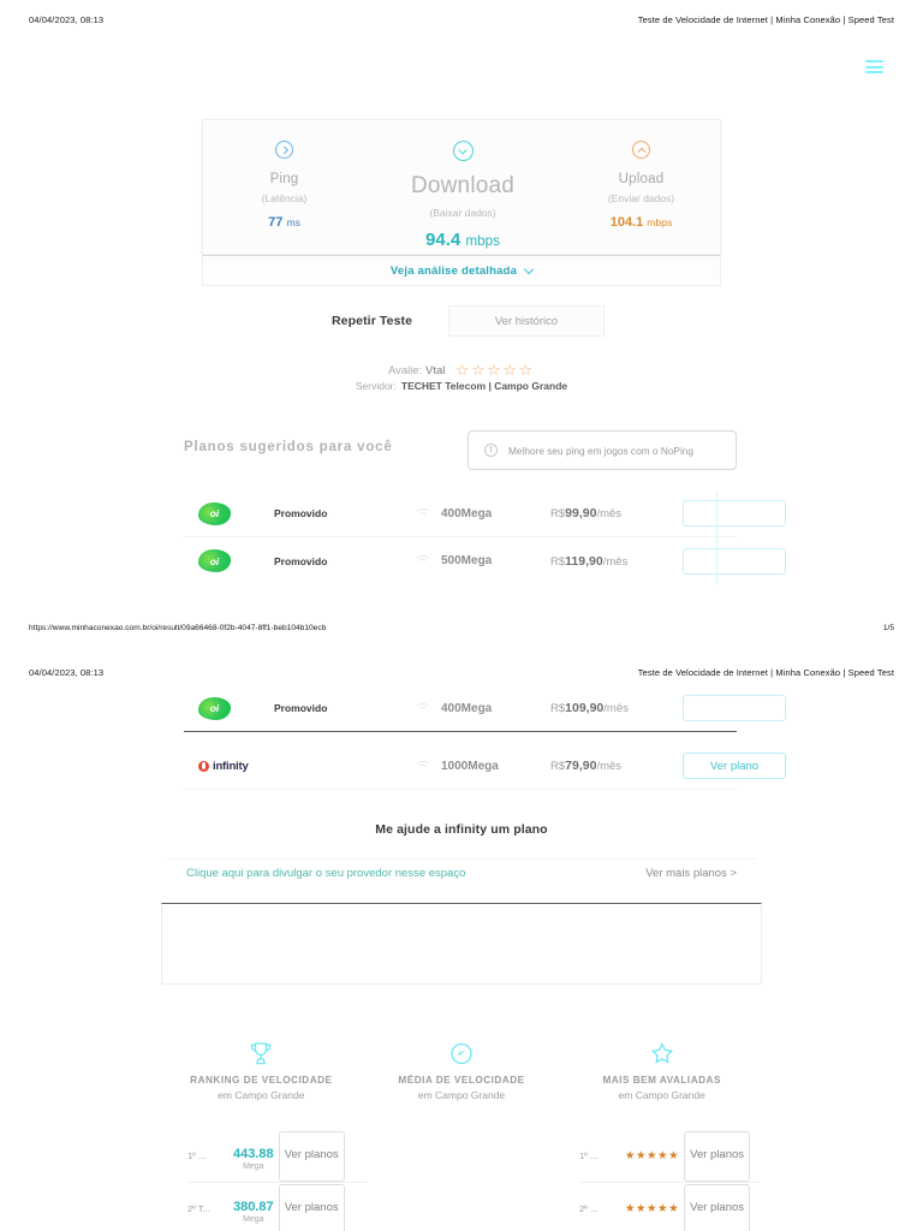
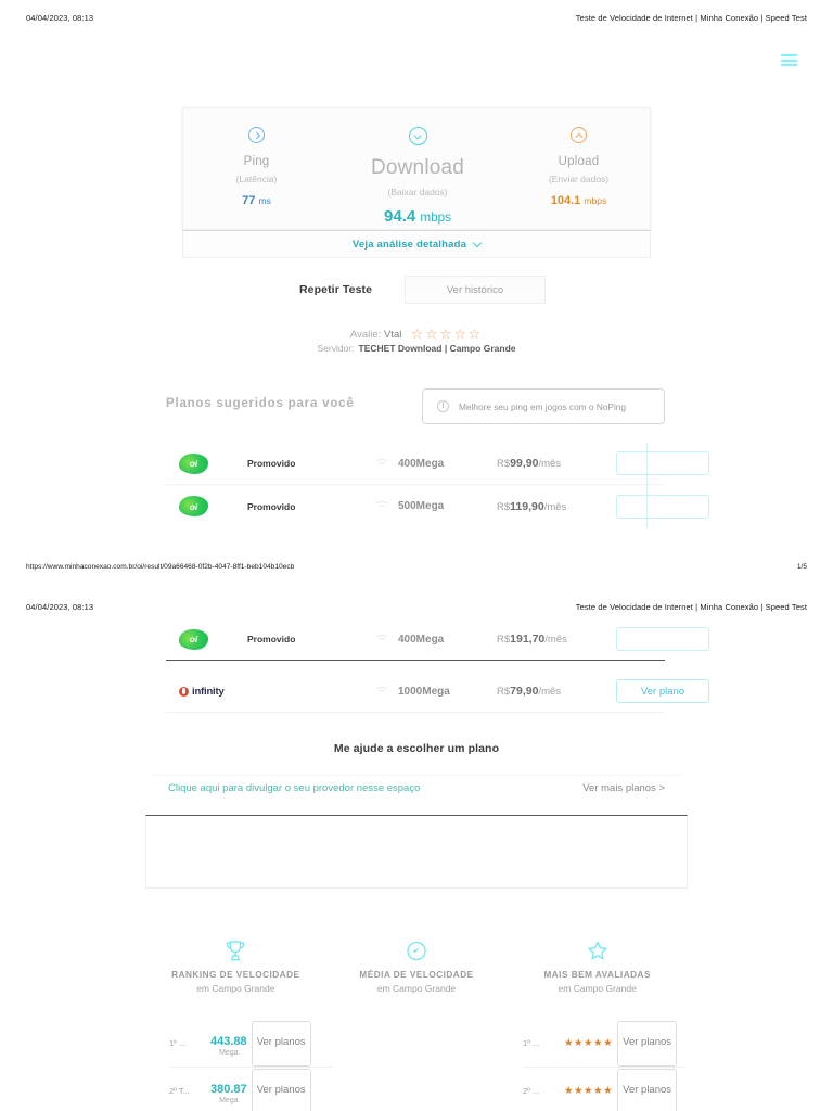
  04/04/2023, 08:13
  Teste de Velocidade de Internet | Minha Conexão | Speed Test
  Ping
  (Latência)
  77 ms
  Download
  (Baixar dados)
  94.4 mbps
  Upload
  (Enviar dados)
  104.1 mbps
  Veja análise detalhada
  Repetir Teste
  Ver histórico
  Avalie: Vtal ☆☆☆☆☆
- Servidor: TECHET Telecom | Campo Grande
+ Servidor: TECHET Download | Campo Grande
  Planos sugeridos para você
  Melhore seu ping em jogos com o NoPing
  oi
  Promovido
  400Mega
  R$99,90/mês
  oi
  Promovido
  500Mega
  R$119,90/mês
  04/04/2023, 08:13
  Teste de Velocidade de Internet | Minha Conexão | Speed Test
  oi
  Promovido
  400Mega
- R$109,90/mês
+ R$191,70/mês
  infinity
  1000Mega
  R$79,90/mês
  Ver plano
- Me ajude a infinity um plano
+ Me ajude a escolher um plano
  Clique aqui para divulgar o seu provedor nesse espaço
  Ver mais planos >
  RANKING DE VELOCIDADE
  em Campo Grande
  MÉDIA DE VELOCIDADE
  em Campo Grande
  MAIS BEM AVALIADAS
  em Campo Grande
  1º ...
  443.88
  Ver planos
  2º T...
  380.87
  Ver planos
  1º ...
  ★★★★★
  Ver planos
  2º ...
  ★★★★★
  Ver planos
